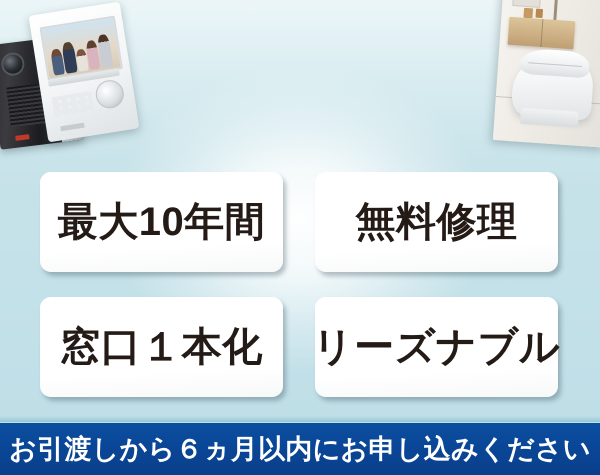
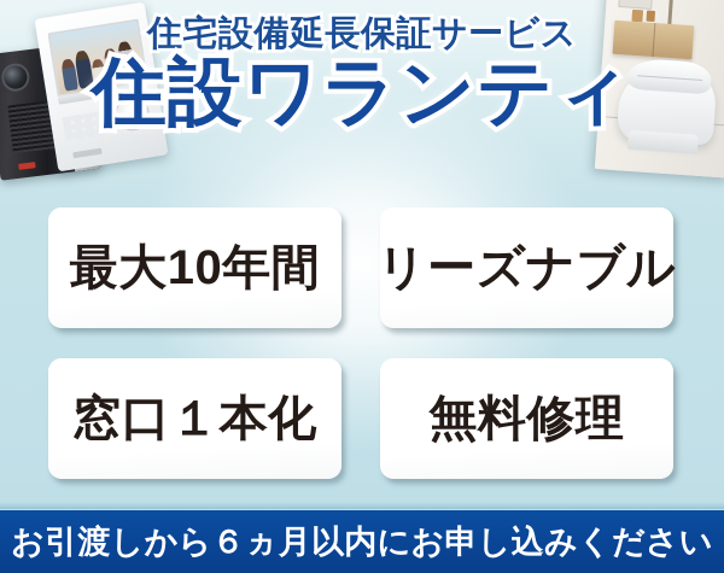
+ 住宅設備延長保証サービス
+ 住設ワランティ
  最大10年間
- 無料修理
+ リーズナブル
  窓口１本化
- リーズナブル
+ 無料修理
  お引渡しから６ヵ月以内にお申し込みください
